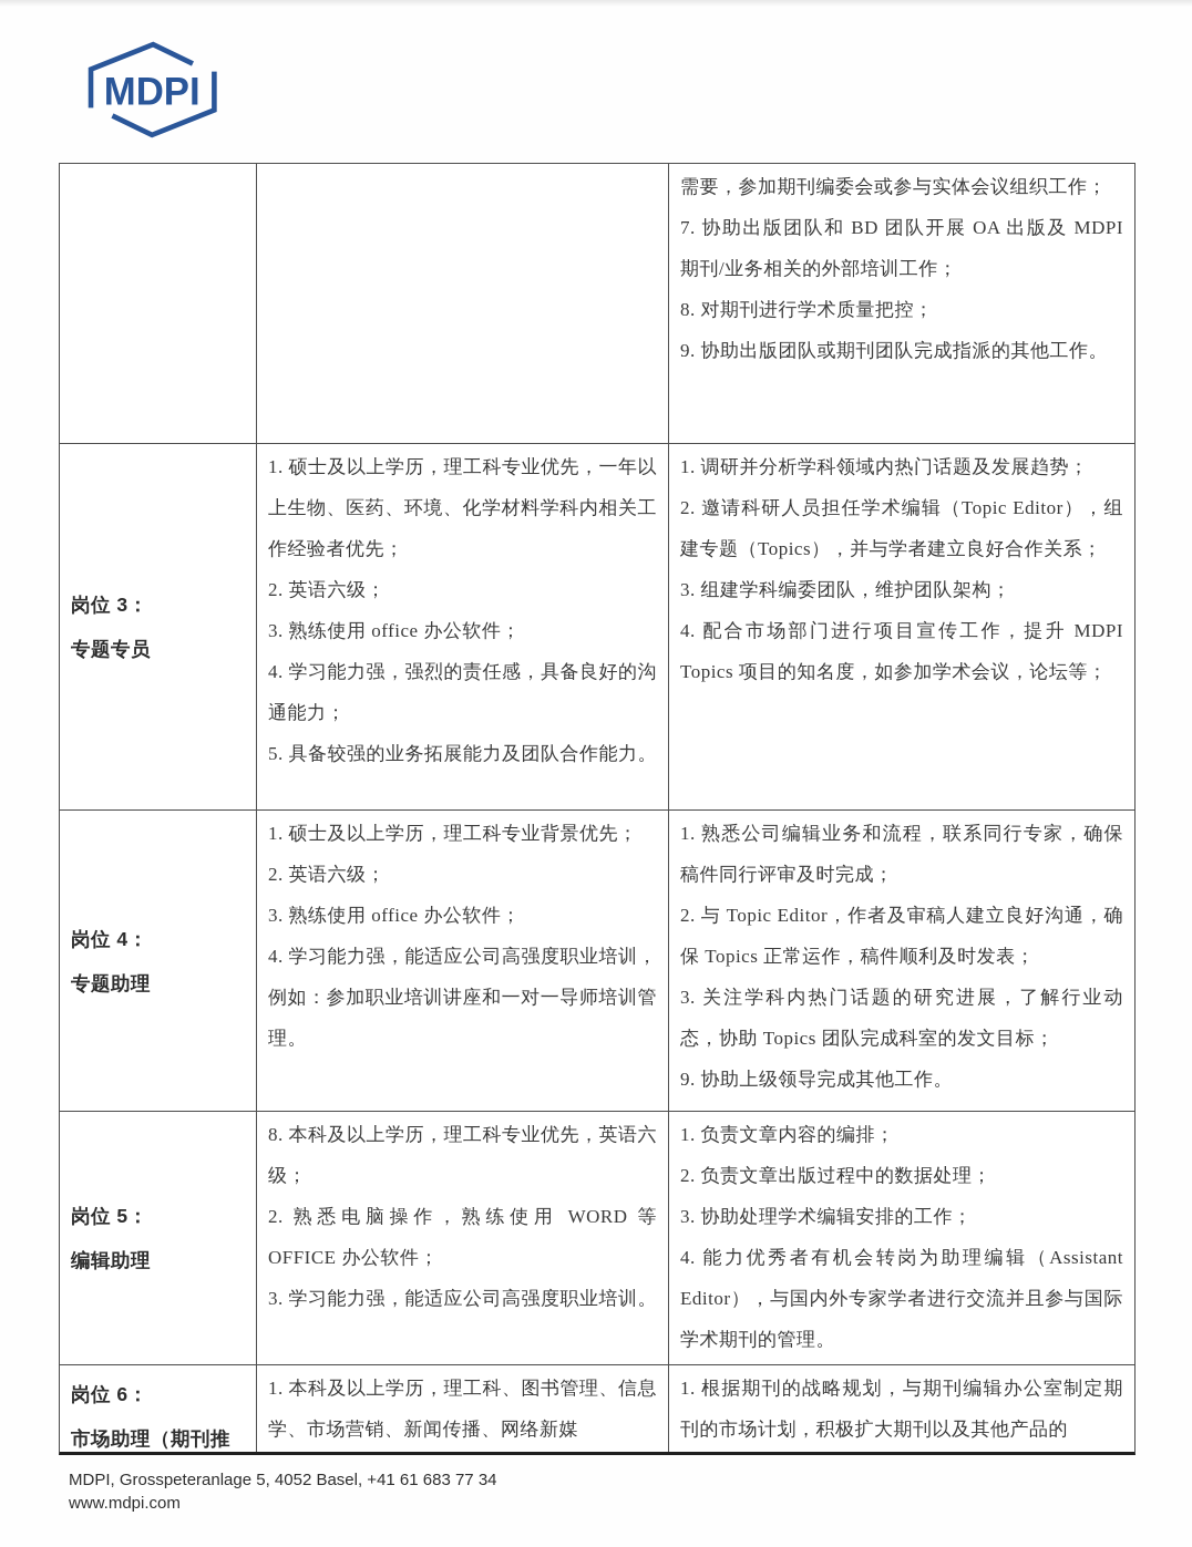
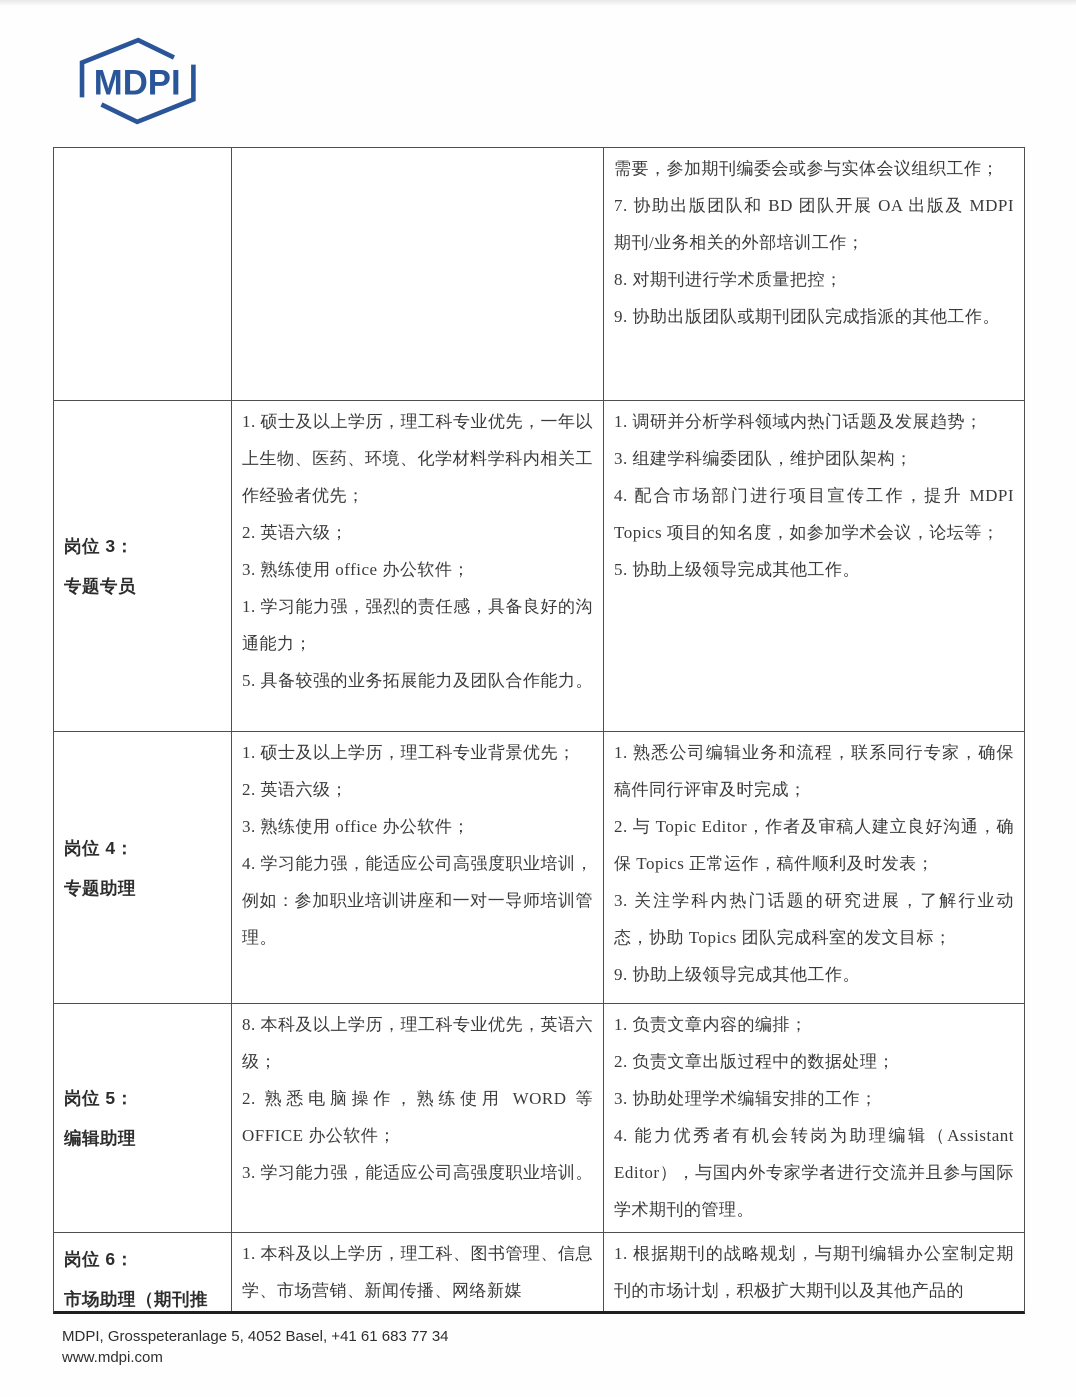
  MDPI
  需要，参加期刊编委会或参与实体会议组织工作；
  7. 协助出版团队和 BD 团队开展 OA 出版及 MDPI 期刊/业务相关的外部培训工作；
  8. 对期刊进行学术质量把控；
  9. 协助出版团队或期刊团队完成指派的其他工作。
  岗位 3：
  专题专员
  1. 硕士及以上学历，理工科专业优先，一年以上生物、医药、环境、化学材料学科内相关工作经验者优先；
  2. 英语六级；
  3. 熟练使用 office 办公软件；
- 4. 学习能力强，强烈的责任感，具备良好的沟通能力；
+ 1. 学习能力强，强烈的责任感，具备良好的沟通能力；
  5. 具备较强的业务拓展能力及团队合作能力。
  1. 调研并分析学科领域内热门话题及发展趋势；
- 2. 邀请科研人员担任学术编辑（Topic Editor），组建专题（Topics），并与学者建立良好合作关系；
  3. 组建学科编委团队，维护团队架构；
  4. 配合市场部门进行项目宣传工作，提升 MDPI Topics 项目的知名度，如参加学术会议，论坛等；
+ 5. 协助上级领导完成其他工作。
  岗位 4：
  专题助理
  1. 硕士及以上学历，理工科专业背景优先；
  2. 英语六级；
  3. 熟练使用 office 办公软件；
  4. 学习能力强，能适应公司高强度职业培训，例如：参加职业培训讲座和一对一导师培训管理。
  1. 熟悉公司编辑业务和流程，联系同行专家，确保稿件同行评审及时完成；
  2. 与 Topic Editor，作者及审稿人建立良好沟通，确保 Topics 正常运作，稿件顺利及时发表；
  3. 关注学科内热门话题的研究进展，了解行业动态，协助 Topics 团队完成科室的发文目标；
  9. 协助上级领导完成其他工作。
  岗位 5：
  编辑助理
  8. 本科及以上学历，理工科专业优先，英语六级；
  2. 熟悉电脑操作，熟练使用 WORD 等 OFFICE 办公软件；
  3. 学习能力强，能适应公司高强度职业培训。
  1. 负责文章内容的编排；
  2. 负责文章出版过程中的数据处理；
  3. 协助处理学术编辑安排的工作；
  4. 能力优秀者有机会转岗为助理编辑（Assistant Editor），与国内外专家学者进行交流并且参与国际学术期刊的管理。
  岗位 6：
  市场助理（期刊推
  1. 本科及以上学历，理工科、图书管理、信息学、市场营销、新闻传播、网络新媒
  1. 根据期刊的战略规划，与期刊编辑办公室制定期刊的市场计划，积极扩大期刊以及其他产品的
  MDPI, Grosspeteranlage 5, 4052 Basel, +41 61 683 77 34
  www.mdpi.com
